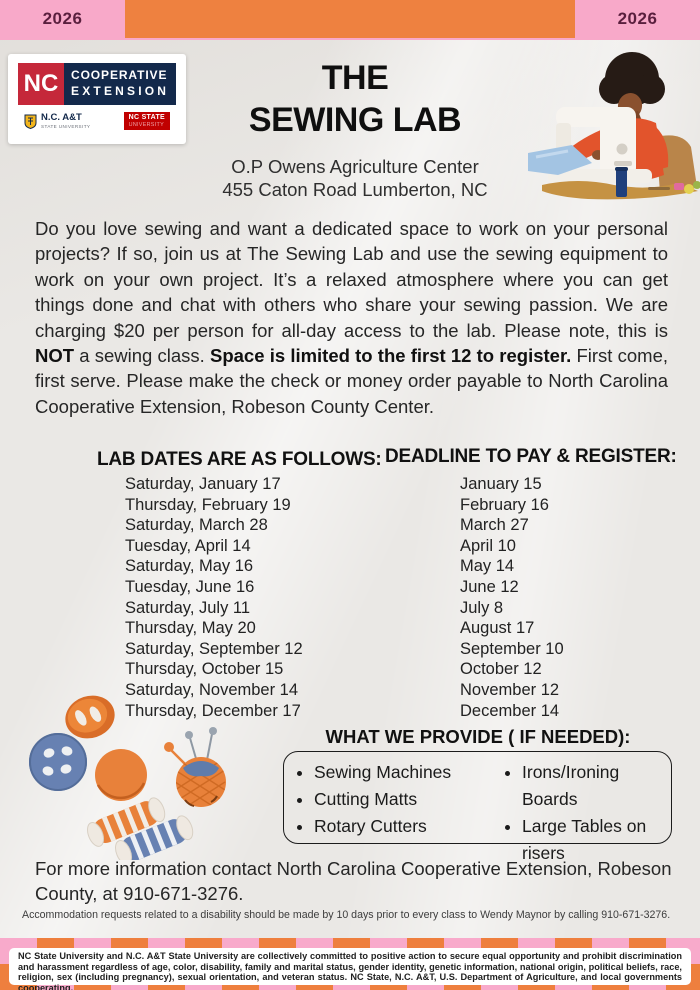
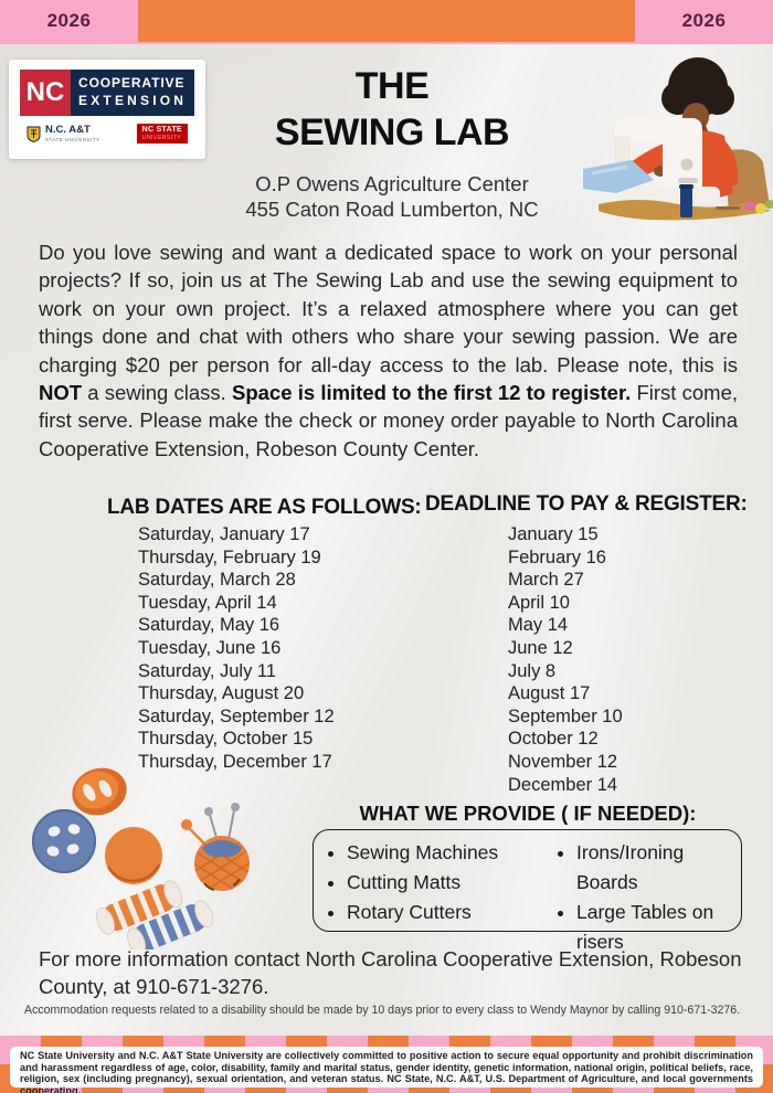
  2026
  2026
  NC
  COOPERATIVE
  EXTENSION
  N.C. A&T
  THE
  SEWING LAB
  O.P Owens Agriculture Center
  455 Caton Road Lumberton, NC
  Do you love sewing and want a dedicated space to work on your personal projects? If so, join us at The Sewing Lab and use the sewing equipment to work on your own project. It’s a relaxed atmosphere where you can get things done and chat with others who share your sewing passion. We are charging $20 per person for all-day access to the lab. Please note, this is NOT a sewing class. Space is limited to the first 12 to register. First come, first serve. Please make the check or money order payable to North Carolina Cooperative Extension, Robeson County Center.
  LAB DATES ARE AS FOLLOWS:
  Saturday, January 17
  Thursday, February 19
  Saturday, March 28
  Tuesday, April 14
  Saturday, May 16
  Tuesday, June 16
  Saturday, July 11
- Thursday, May 20
+ Thursday, August 20
  Saturday, September 12
  Thursday, October 15
- Saturday, November 14
  Thursday, December 17
  DEADLINE TO PAY & REGISTER:
  January 15
  February 16
  March 27
  April 10
  May 14
  June 12
  July 8
  August 17
  September 10
  October 12
  November 12
  December 14
  WHAT WE PROVIDE ( IF NEEDED):
  Sewing Machines
  Cutting Matts
  Rotary Cutters
  Irons/Ironing Boards
  Large Tables on risers
  For more information contact North Carolina Cooperative Extension, Robeson County, at 910-671-3276.
  Accommodation requests related to a disability should be made by 10 days prior to every class to Wendy Maynor by calling 910-671-3276.
  NC State University and N.C. A&T State University are collectively committed to positive action to secure equal opportunity and prohibit discrimination and harassment regardless of age, color, disability, family and marital status, gender identity, genetic information, national origin, political beliefs, race, religion, sex (including pregnancy), sexual orientation, and veteran status. NC State, N.C. A&T, U.S. Department of Agriculture, and local governments cooperating.
